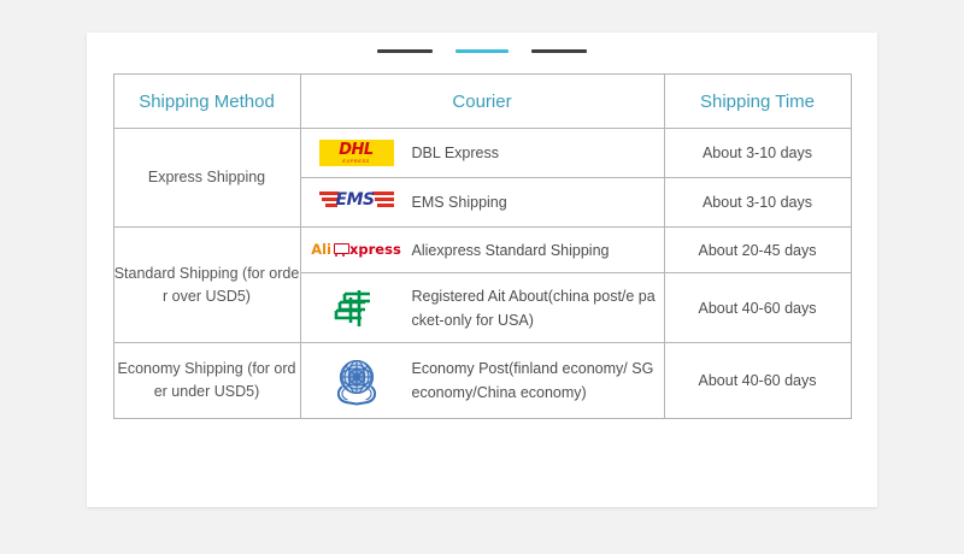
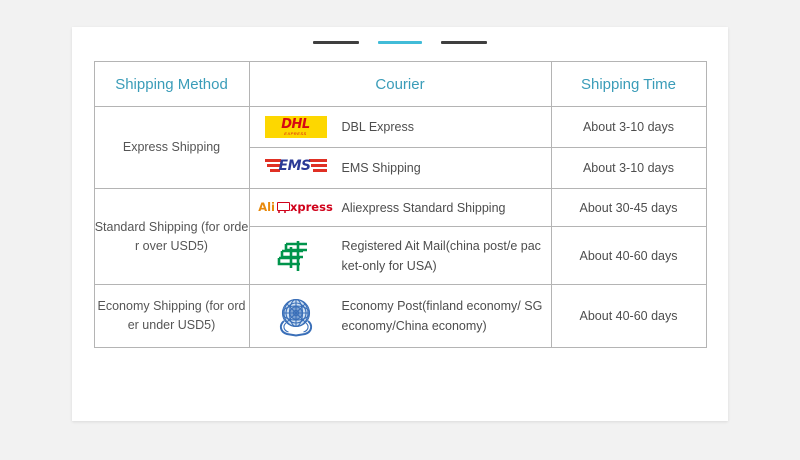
  Shipping Method	Courier	Shipping Time
  Express Shipping	DHL DBL Express	About 3-10 days
  EMS EMS Shipping	About 3-10 days
- Standard Shipping (for order over USD5)	Ali xpress Aliexpress Standard Shipping	About 20-45 days
+ Standard Shipping (for order over USD5)	Ali xpress Aliexpress Standard Shipping	About 30-45 days
- Registered Ait About(china post/e packet-only for USA)	About 40-60 days
+ Registered Ait Mail(china post/e packet-only for USA)	About 40-60 days
  Economy Shipping (for order under USD5)	Economy Post(finland economy/ SG economy/China economy)	About 40-60 days
